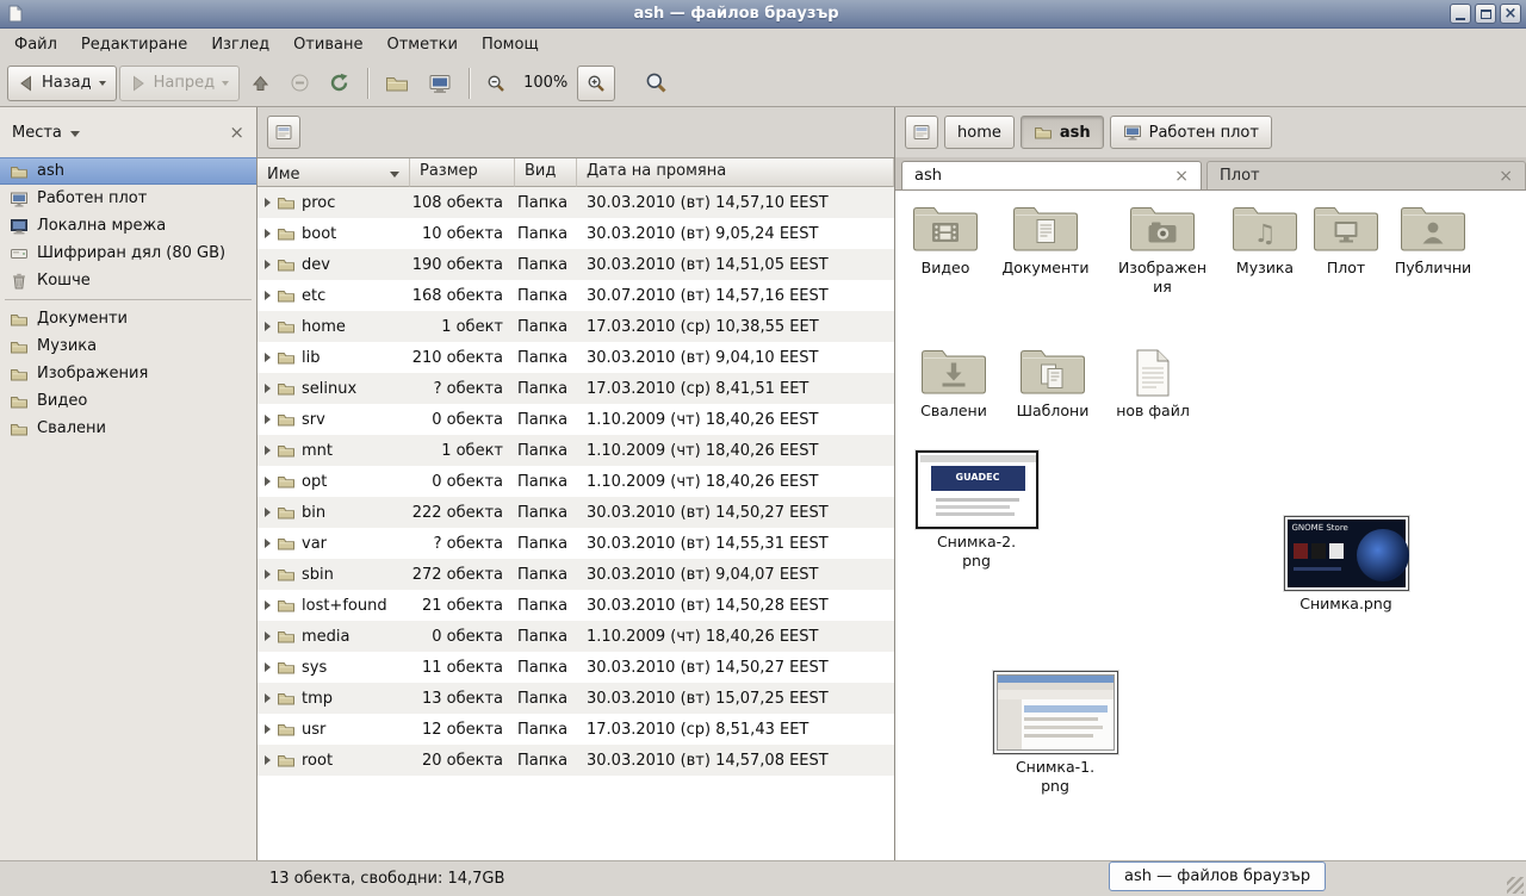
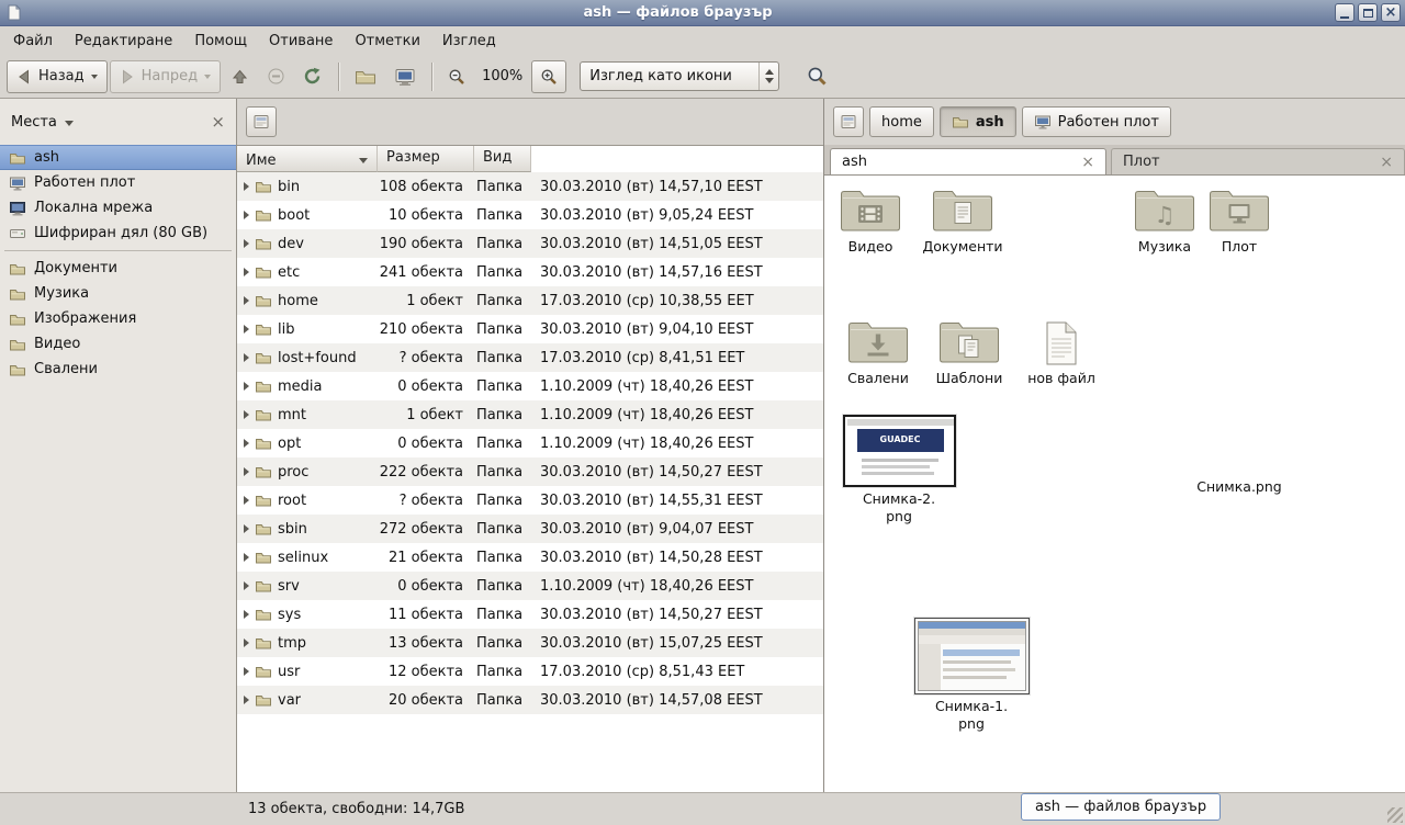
  ash — файлов браузър
  ×
  Файл
  Редактиране
- Изглед
+ Помощ
  Отиване
  Отметки
- Помощ
+ Изглед
  Назад
  Напред
  100%
+ Изглед като икони
  Места
  ×
  ash
  Работен плот
  Локална мрежа
  Шифриран дял (80 GB)
- Кошче
  Документи
  Музика
  Изображения
  Видео
  Свалени
  Име
  Размер
  Вид
- Дата на промяна
- proc
+ bin
  108 обекта
  Папка
  30.03.2010 (вт) 14,57,10 EEST
  boot
  10 обекта
  Папка
  30.03.2010 (вт) 9,05,24 EEST
  dev
  190 обекта
  Папка
  30.03.2010 (вт) 14,51,05 EEST
  etc
- 168 обекта
+ 241 обекта
  Папка
- 30.07.2010 (вт) 14,57,16 EEST
+ 30.03.2010 (вт) 14,57,16 EEST
  home
  1 обект
  Папка
  17.03.2010 (ср) 10,38,55 EET
  lib
  210 обекта
  Папка
  30.03.2010 (вт) 9,04,10 EEST
- selinux
+ lost+found
  ? обекта
  Папка
  17.03.2010 (ср) 8,41,51 EET
- srv
+ media
  0 обекта
  Папка
  1.10.2009 (чт) 18,40,26 EEST
  mnt
  1 обект
  Папка
  1.10.2009 (чт) 18,40,26 EEST
  opt
  0 обекта
  Папка
  1.10.2009 (чт) 18,40,26 EEST
- bin
+ proc
  222 обекта
  Папка
  30.03.2010 (вт) 14,50,27 EEST
- var
+ root
  ? обекта
  Папка
  30.03.2010 (вт) 14,55,31 EEST
  sbin
  272 обекта
  Папка
  30.03.2010 (вт) 9,04,07 EEST
- lost+found
+ selinux
  21 обекта
  Папка
  30.03.2010 (вт) 14,50,28 EEST
- media
+ srv
  0 обекта
  Папка
  1.10.2009 (чт) 18,40,26 EEST
  sys
  11 обекта
  Папка
  30.03.2010 (вт) 14,50,27 EEST
  tmp
  13 обекта
  Папка
  30.03.2010 (вт) 15,07,25 EEST
  usr
  12 обекта
  Папка
  17.03.2010 (ср) 8,51,43 EET
- root
+ var
  20 обекта
  Папка
  30.03.2010 (вт) 14,57,08 EEST
  home
  ash
  Работен плот
  ash
  ×
  Плот
  ×
  Видео
  Документи
- Изображен
- ия
  ♫
  Музика
  Плот
- Публични
  Свалени
  Шаблони
  нов файл
  GUADEC
  Снимка-2.
  png
- GNOME Store
  Снимка.png
  Снимка-1.
  png
  13 обекта, свободни: 14,7GB
  ash — файлов браузър
